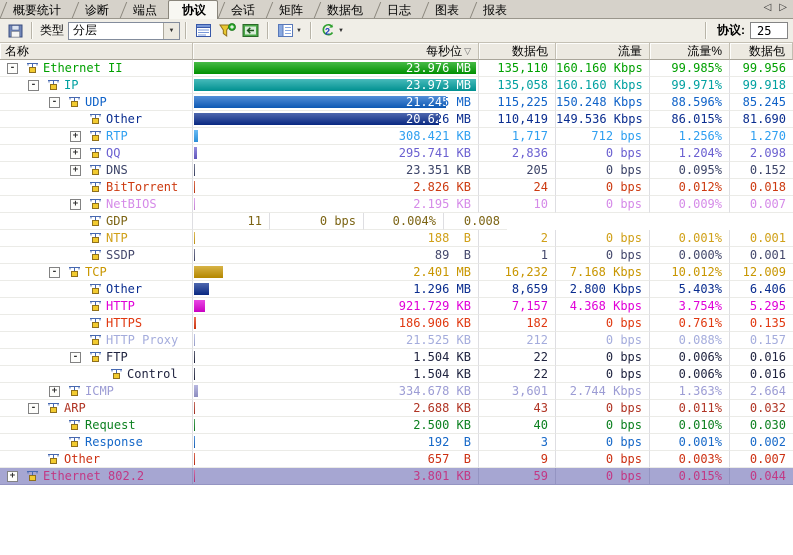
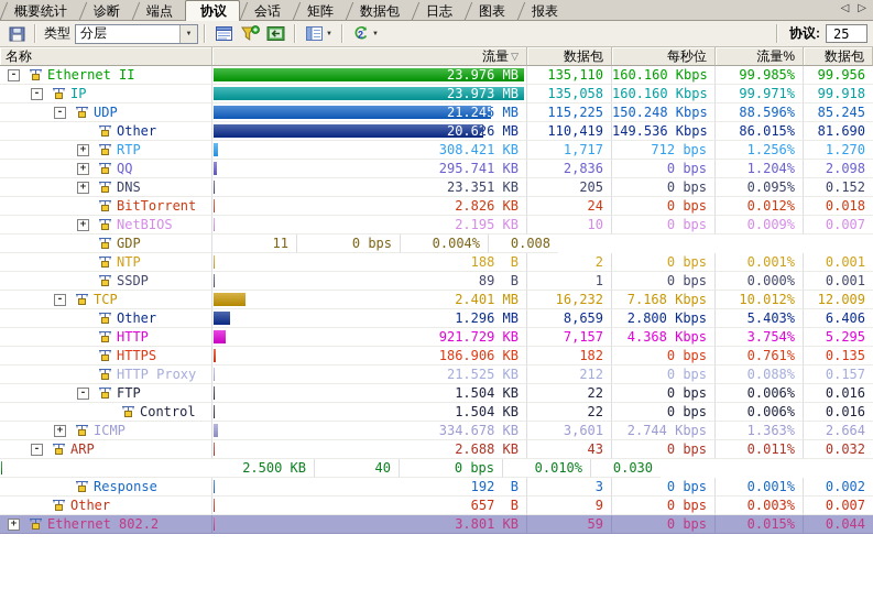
  概要统计
  诊断
  端点
  协议
  会话
  矩阵
  数据包
  日志
  图表
  报表
  ◁
  ▷
  类型
  分层
  2
  协议:
  25
  名称
- 每秒位
+ 流量
  ▽
  数据包
- 流量
+ 每秒位
  流量%
  数据包
  -
  Ethernet II
  23.976 MB
  135,110
  160.160 Kbps
  99.985%
  99.956
  -
  IP
  23.973 MB
  135,058
  160.160 Kbps
  99.971%
  99.918
  -
  UDP
  21.245 MB
  115,225
  150.248 Kbps
  88.596%
  85.245
  Other
  20.626 MB
  110,419
  149.536 Kbps
  86.015%
  81.690
  +
  RTP
  308.421 KB
  1,717
  712 bps
  1.256%
  1.270
  +
  QQ
  295.741 KB
  2,836
  0 bps
  1.204%
  2.098
  +
  DNS
  23.351 KB
  205
  0 bps
  0.095%
  0.152
  BitTorrent
  2.826 KB
  24
  0 bps
  0.012%
  0.018
  +
  NetBIOS
  2.195 KB
  10
  0 bps
  0.009%
  0.007
  GDP
  11
  0 bps
  0.004%
  0.008
  NTP
  188 B
  2
  0 bps
  0.001%
  0.001
  SSDP
  89 B
  1
  0 bps
  0.000%
  0.001
  -
  TCP
  2.401 MB
  16,232
  7.168 Kbps
  10.012%
  12.009
  Other
  1.296 MB
  8,659
  2.800 Kbps
  5.403%
  6.406
  HTTP
  921.729 KB
  7,157
  4.368 Kbps
  3.754%
  5.295
  HTTPS
  186.906 KB
  182
  0 bps
  0.761%
  0.135
  HTTP Proxy
  21.525 KB
  212
  0 bps
  0.088%
  0.157
  -
  FTP
  1.504 KB
  22
  0 bps
  0.006%
  0.016
  Control
  1.504 KB
  22
  0 bps
  0.006%
  0.016
  +
  ICMP
  334.678 KB
  3,601
  2.744 Kbps
  1.363%
  2.664
  -
  ARP
  2.688 KB
  43
  0 bps
  0.011%
  0.032
- Request
  2.500 KB
  40
  0 bps
  0.010%
  0.030
  Response
  192 B
  3
  0 bps
  0.001%
  0.002
  Other
  657 B
  9
  0 bps
  0.003%
  0.007
  +
  Ethernet 802.2
  3.801 KB
  59
  0 bps
  0.015%
  0.044
